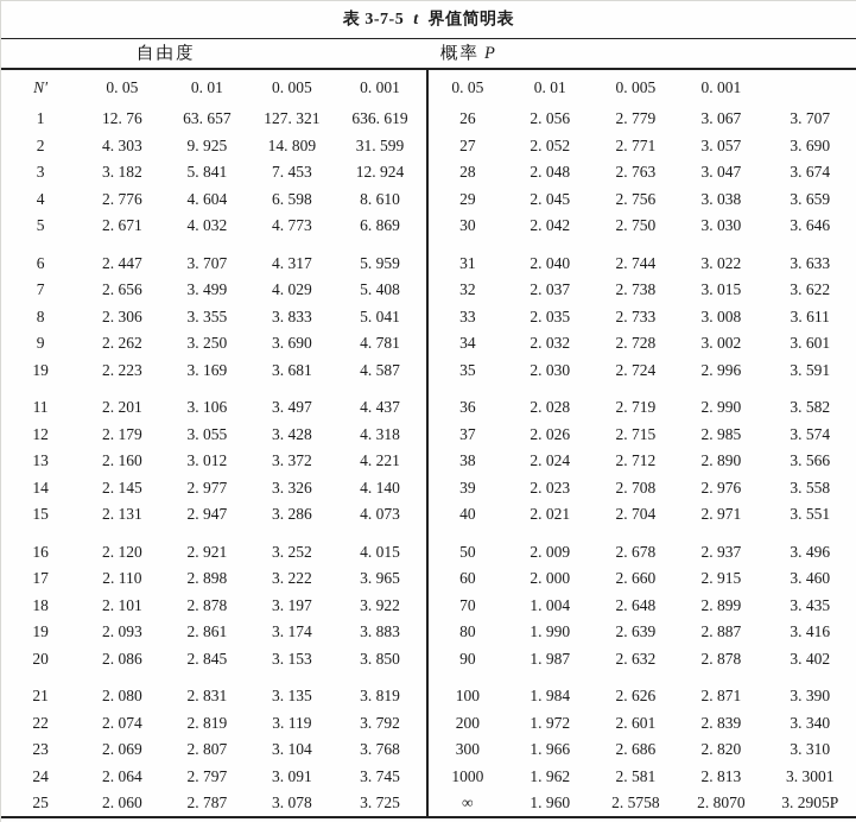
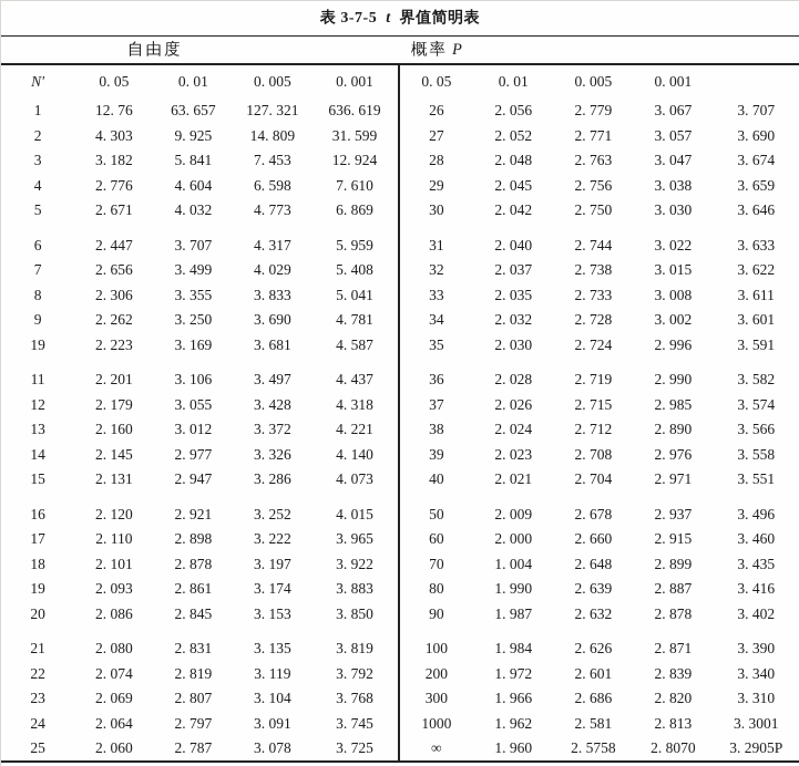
  表 3-7-5 t 界值简明表
  自由度
  概率 P
  N′
  0. 05
  0. 01
  0. 005
  0. 001
  1
  12. 76
  63. 657
  127. 321
  636. 619
  2
  4. 303
  9. 925
  14. 809
  31. 599
  3
  3. 182
  5. 841
  7. 453
  12. 924
  4
  2. 776
  4. 604
  6. 598
- 8. 610
+ 7. 610
  5
  2. 671
  4. 032
  4. 773
  6. 869
  6
  2. 447
  3. 707
  4. 317
  5. 959
  7
  2. 656
  3. 499
  4. 029
  5. 408
  8
  2. 306
  3. 355
  3. 833
  5. 041
  9
  2. 262
  3. 250
  3. 690
  4. 781
  19
  2. 223
  3. 169
  3. 681
  4. 587
  11
  2. 201
  3. 106
  3. 497
  4. 437
  12
  2. 179
  3. 055
  3. 428
  4. 318
  13
  2. 160
  3. 012
  3. 372
  4. 221
  14
  2. 145
  2. 977
  3. 326
  4. 140
  15
  2. 131
  2. 947
  3. 286
  4. 073
  16
  2. 120
  2. 921
  3. 252
  4. 015
  17
  2. 110
  2. 898
  3. 222
  3. 965
  18
  2. 101
  2. 878
  3. 197
  3. 922
  19
  2. 093
  2. 861
  3. 174
  3. 883
  20
  2. 086
  2. 845
  3. 153
  3. 850
  21
  2. 080
  2. 831
  3. 135
  3. 819
  22
  2. 074
  2. 819
  3. 119
  3. 792
  23
  2. 069
  2. 807
  3. 104
  3. 768
  24
  2. 064
  2. 797
  3. 091
  3. 745
  25
  2. 060
  2. 787
  3. 078
  3. 725
  0. 05
  0. 01
  0. 005
  0. 001
  26
  2. 056
  2. 779
  3. 067
  3. 707
  27
  2. 052
  2. 771
  3. 057
  3. 690
  28
  2. 048
  2. 763
  3. 047
  3. 674
  29
  2. 045
  2. 756
  3. 038
  3. 659
  30
  2. 042
  2. 750
  3. 030
  3. 646
  31
  2. 040
  2. 744
  3. 022
  3. 633
  32
  2. 037
  2. 738
  3. 015
  3. 622
  33
  2. 035
  2. 733
  3. 008
  3. 611
  34
  2. 032
  2. 728
  3. 002
  3. 601
  35
  2. 030
  2. 724
  2. 996
  3. 591
  36
  2. 028
  2. 719
  2. 990
  3. 582
  37
  2. 026
  2. 715
  2. 985
  3. 574
  38
  2. 024
  2. 712
  2. 890
  3. 566
  39
  2. 023
  2. 708
  2. 976
  3. 558
  40
  2. 021
  2. 704
  2. 971
  3. 551
  50
  2. 009
  2. 678
  2. 937
  3. 496
  60
  2. 000
  2. 660
  2. 915
  3. 460
  70
  1. 004
  2. 648
  2. 899
  3. 435
  80
  1. 990
  2. 639
  2. 887
  3. 416
  90
  1. 987
  2. 632
  2. 878
  3. 402
  100
  1. 984
  2. 626
  2. 871
  3. 390
  200
  1. 972
  2. 601
  2. 839
  3. 340
  300
  1. 966
  2. 686
  2. 820
  3. 310
  1000
  1. 962
  2. 581
  2. 813
  3. 3001
  ∞
  1. 960
  2. 5758
  2. 8070
  3. 2905P
